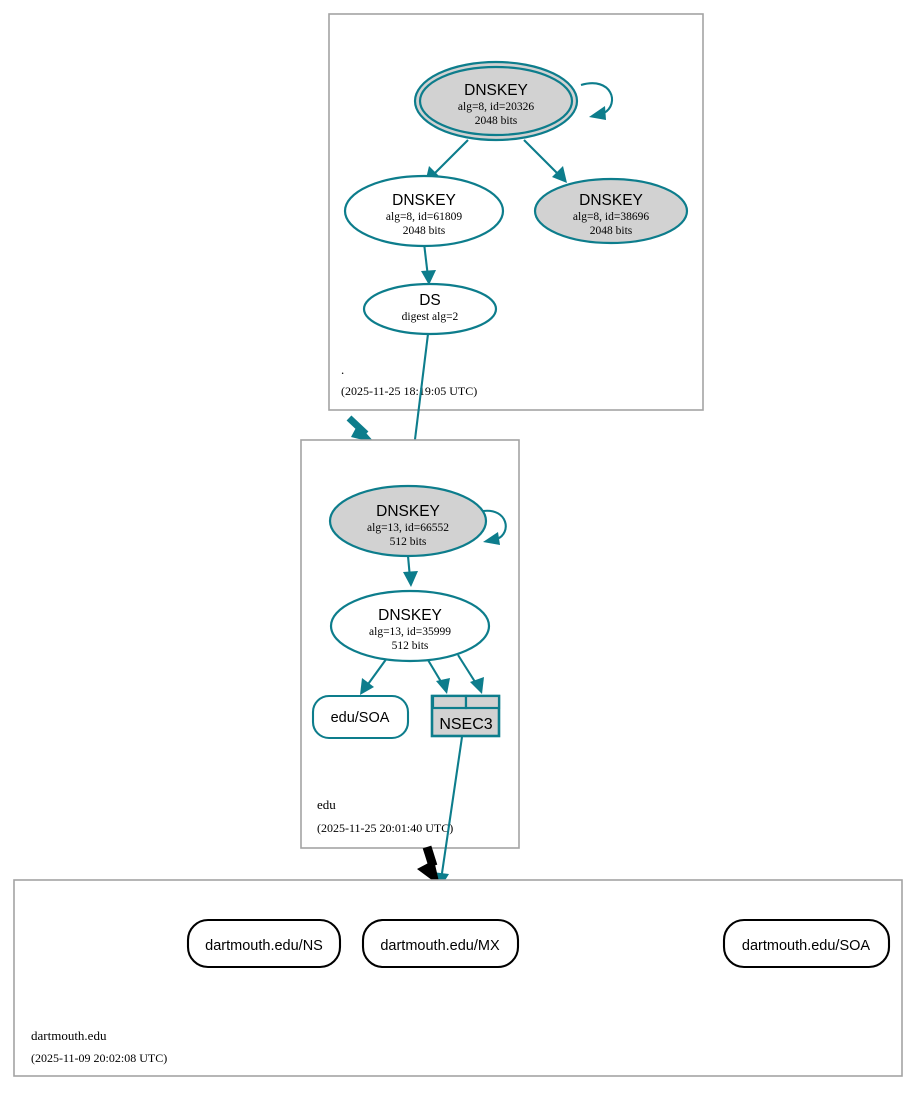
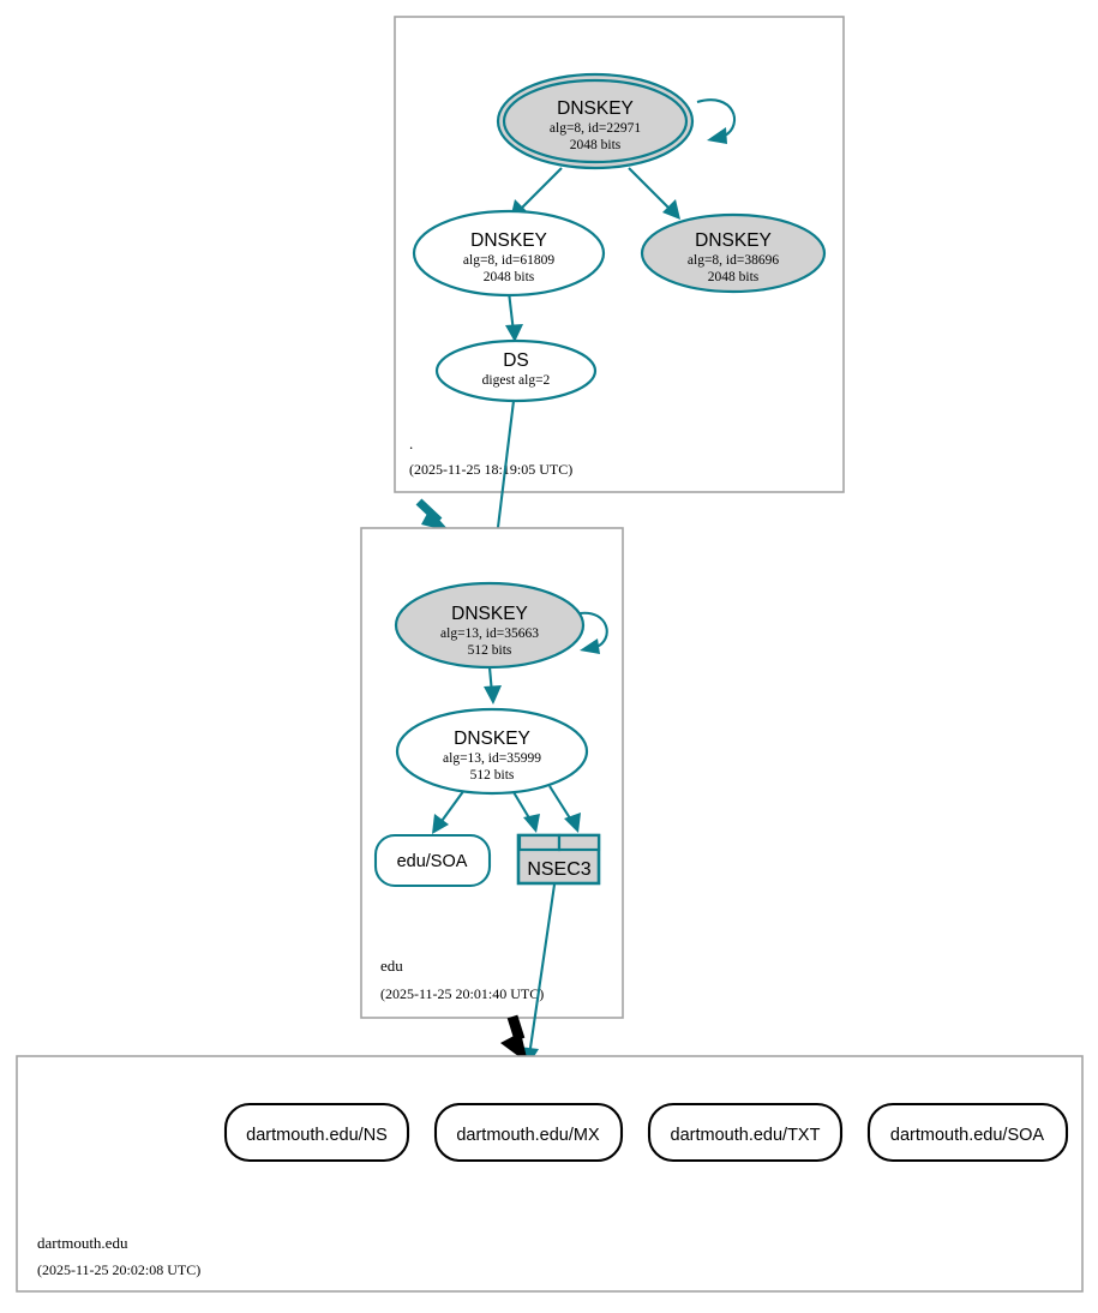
  DNSKEY
- alg=8, id=20326
+ alg=8, id=22971
  2048 bits
  DNSKEY
  alg=8, id=61809
  2048 bits
  DNSKEY
  alg=8, id=38696
  2048 bits
  DS
  digest alg=2
  .
  (2025-11-25 18:9:05 UTC)
  DNSKEY
- alg=13, id=66552
+ alg=13, id=35663
  512 bits
  DNSKEY
  alg=13, id=35999
  512 bits
  edu/SOA
  NSEC3
  edu
  (2025-11-25 20:01:40 UTC)
  dartmouth.edu/NS
  dartmouth.edu/MX
+ dartmouth.edu/TXT
  dartmouth.edu/SOA
  dartmouth.edu
- (2025-11-09 20:02:08 UTC)
+ (2025-11-25 20:02:08 UTC)
